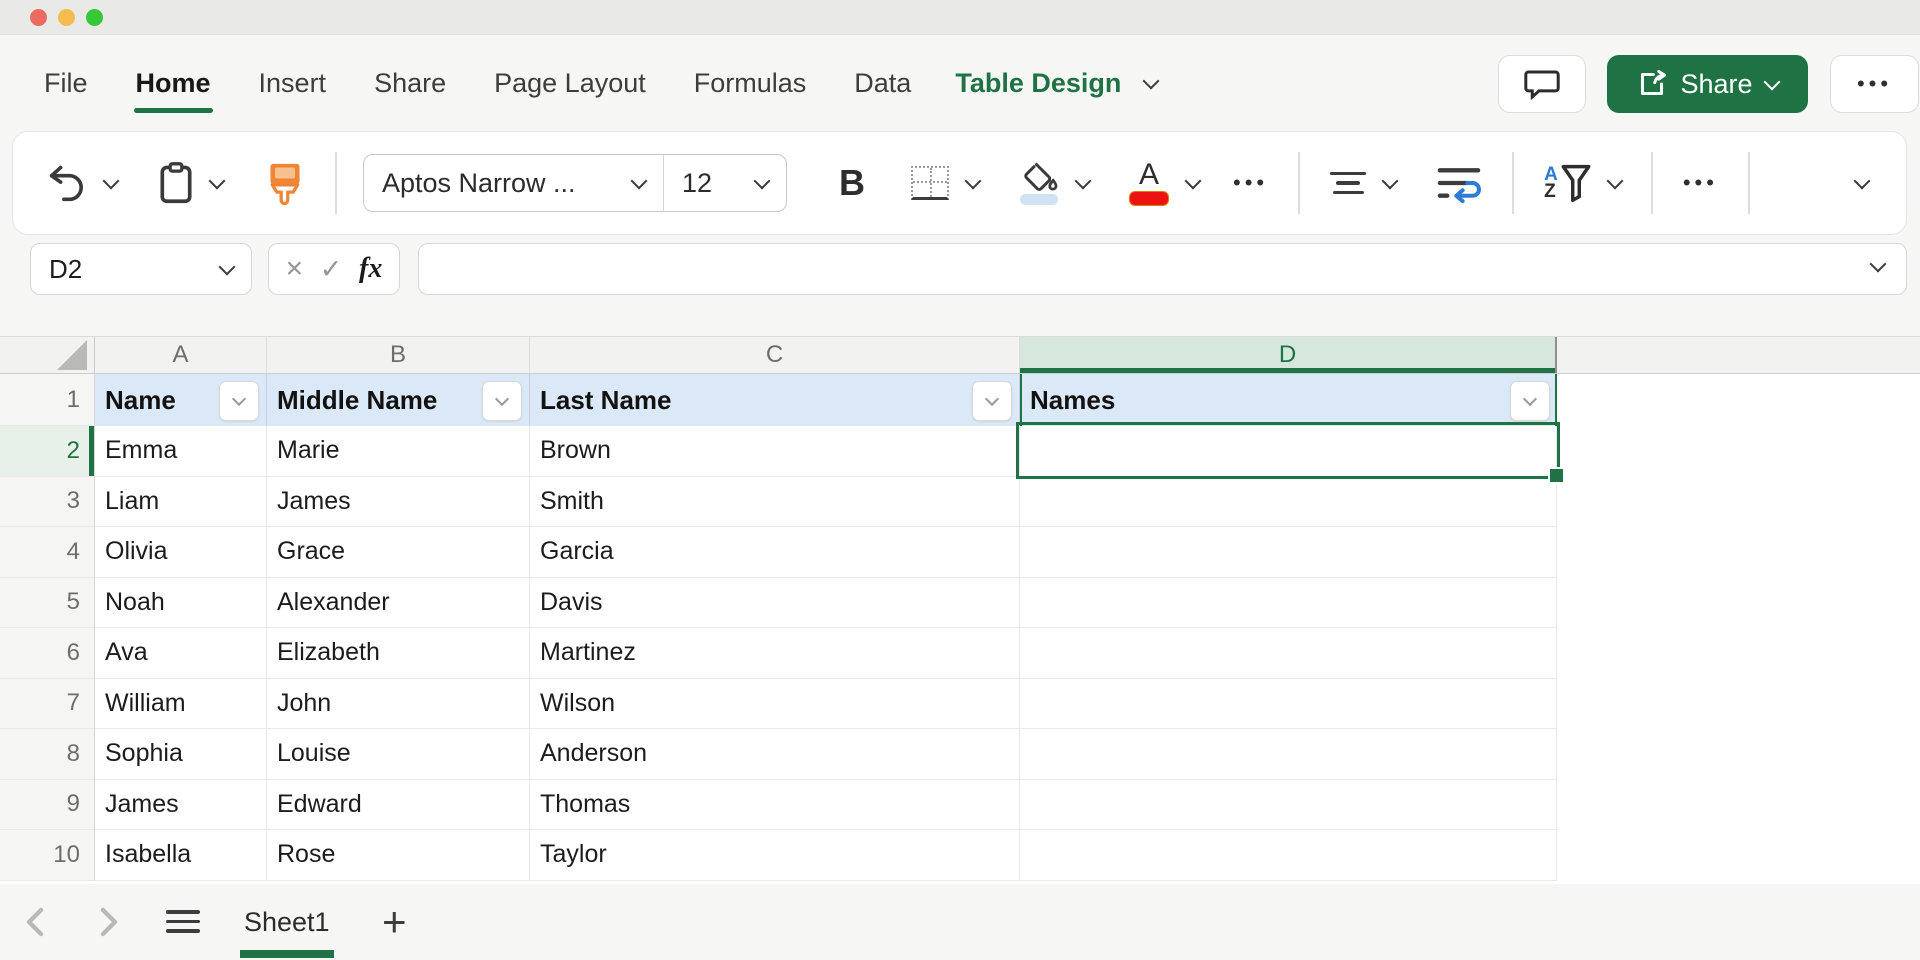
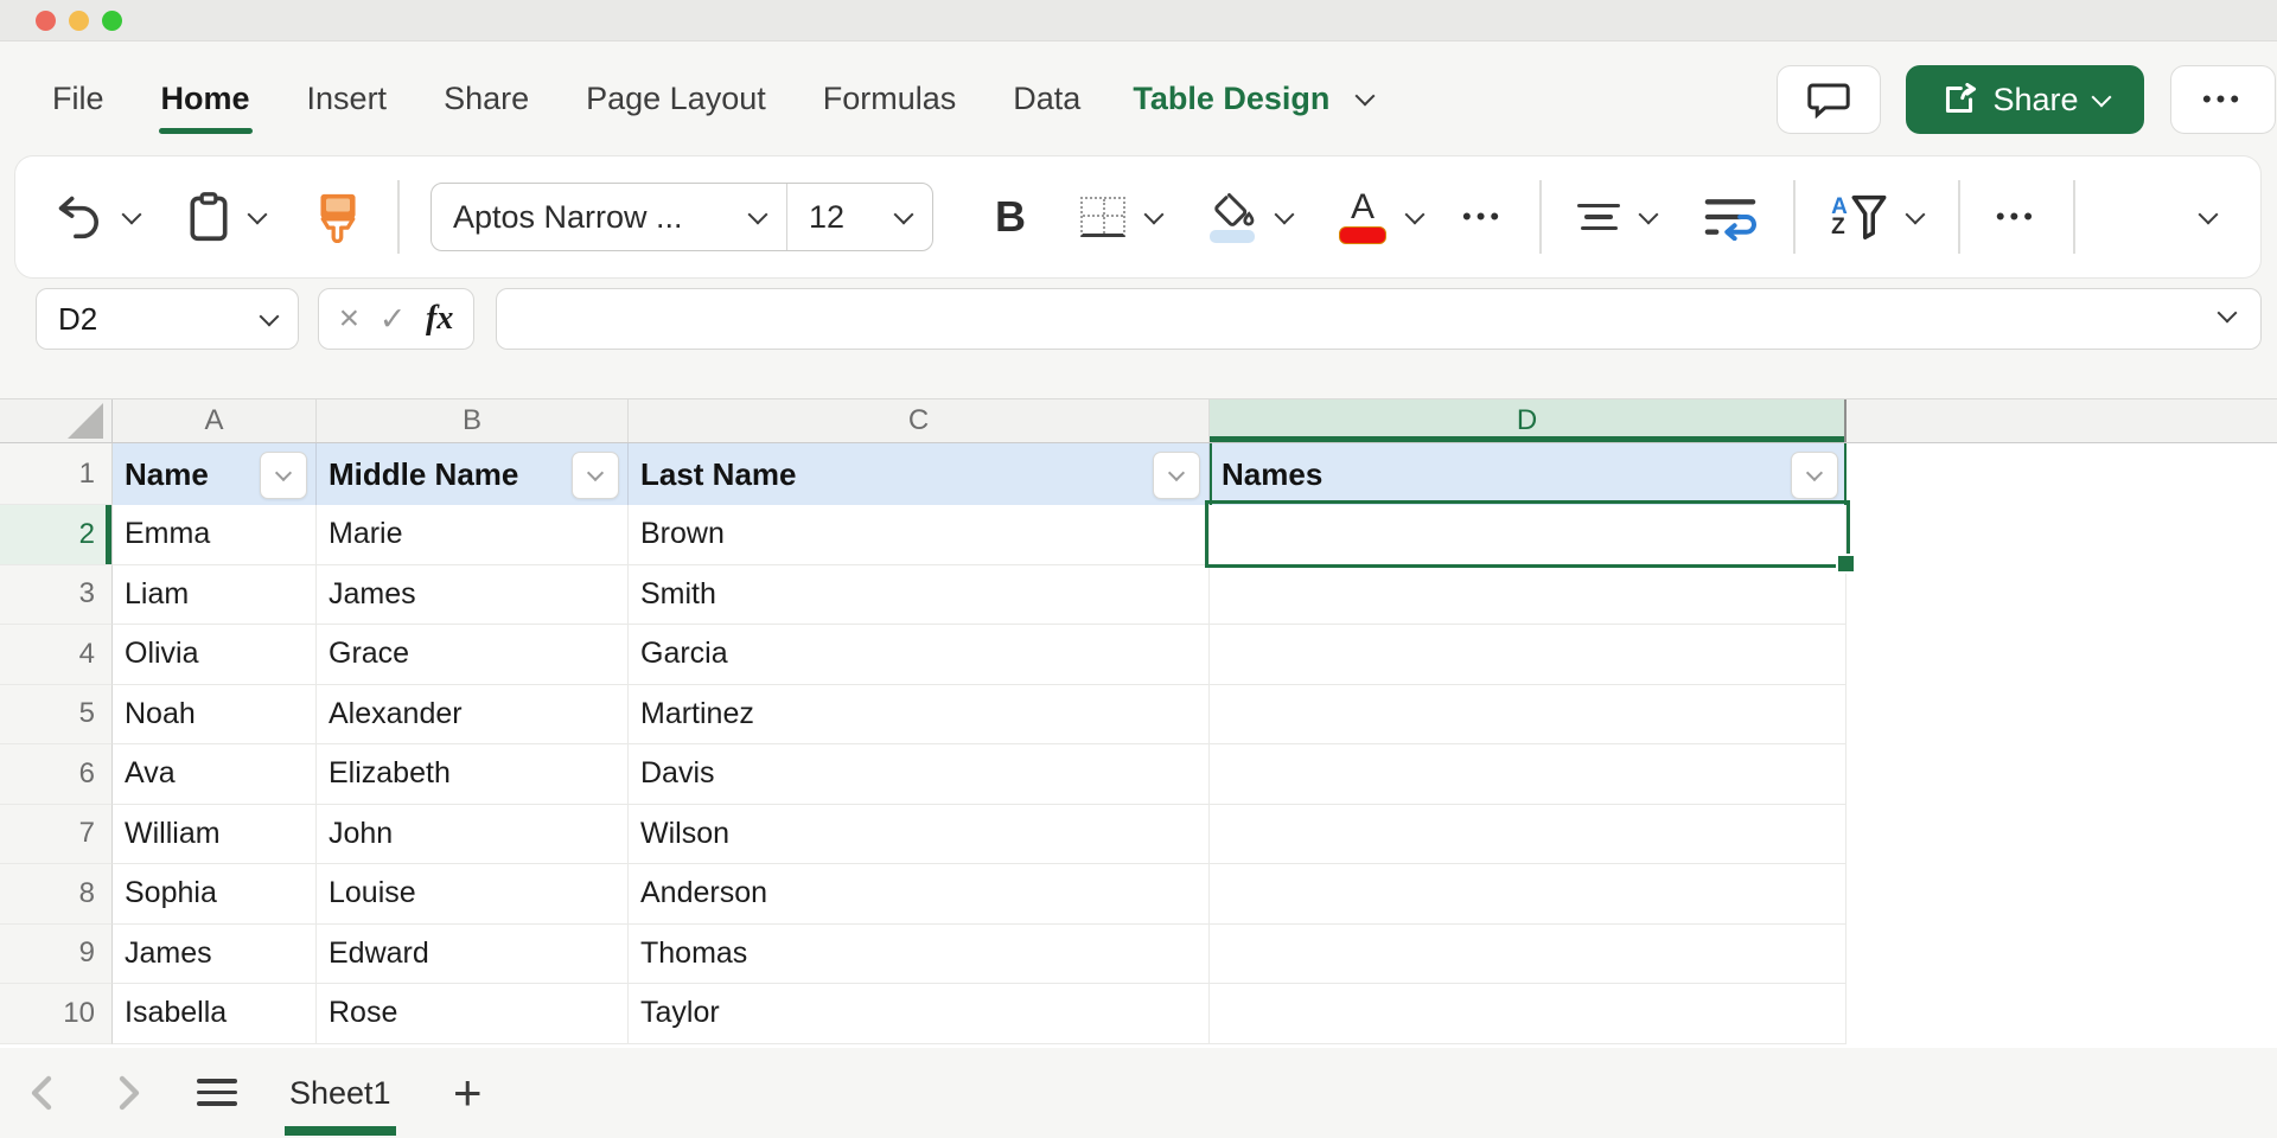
  File
  Home
  Insert
  Share
  Page Layout
  Formulas
  Data
  Table Design
  Share
  •••
  Aptos Narrow ...
  12
  B
  A
  •••
  A
  Z
  •••
  D2
  ×
  ✓
  fx
  A
  B
  C
  D
  1
  Name
  Middle Name
  Last Name
  Names
  2
  Emma
  Marie
  Brown
  3
  Liam
  James
  Smith
  4
  Olivia
  Grace
  Garcia
  5
  Noah
  Alexander
- Davis
+ Martinez
  6
  Ava
  Elizabeth
- Martinez
+ Davis
  7
  William
  John
  Wilson
  8
  Sophia
  Louise
  Anderson
  9
  James
  Edward
  Thomas
  10
  Isabella
  Rose
  Taylor
  Sheet1
  +
